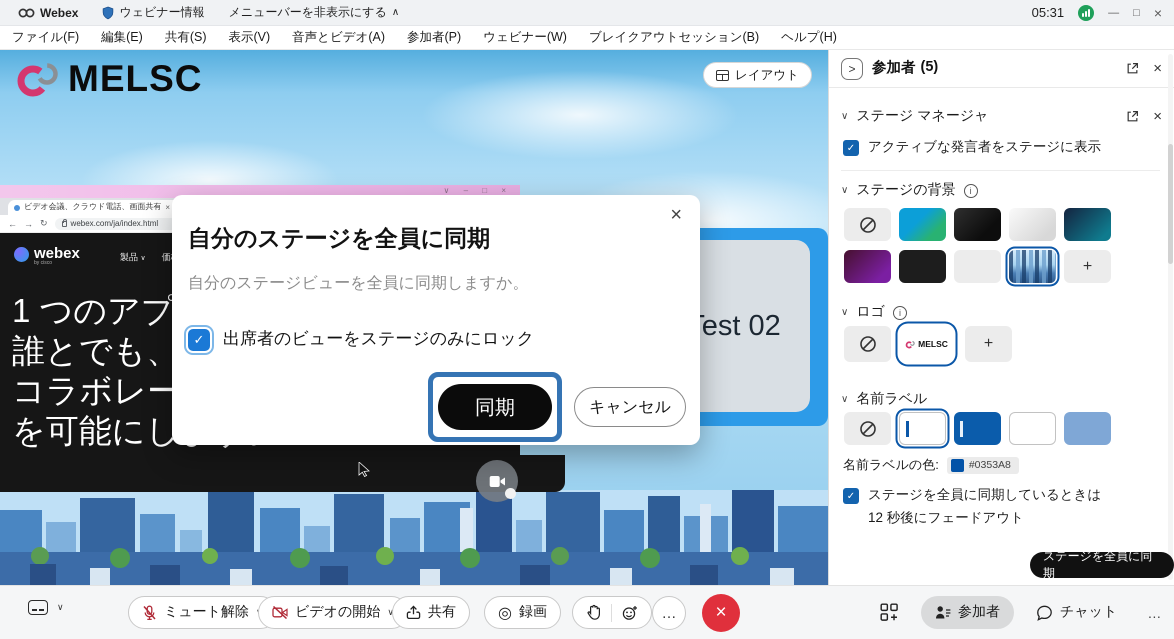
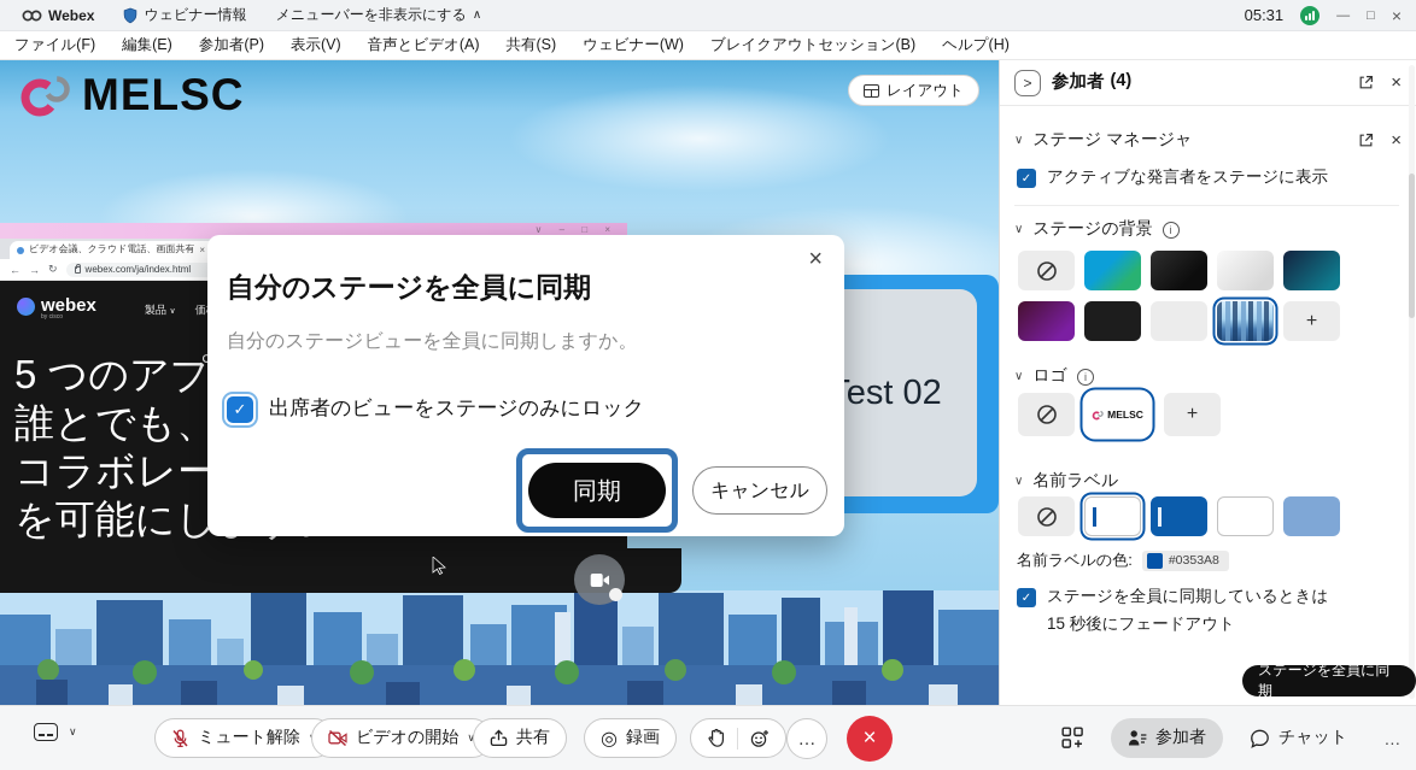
  Webex
  ウェビナー情報
  メニューバーを非表示にする
  ∧
  05:31
  —
  □
  ×
  ファイル(F)
  編集(E)
- 共有(S)
+ 参加者(P)
  表示(V)
  音声とビデオ(A)
- 参加者(P)
+ 共有(S)
  ウェビナー(W)
  ブレイクアウトセッション(B)
  ヘルプ(H)
  MELSC
  レイアウト
  est 02
  ∨ – □ ×
  ビデオ会議、クラウド電話、画面共有
  ×
  ←
  →
  ↻
  webex.com/ja/index.html
  webex
- 1 つのアプ
+ 5 つのアプ
  誰とでも、
  コラボレー
  ×
  自分のステージを全員に同期
  自分のステージビューを全員に同期しますか。
  ✓
  出席者のビューをステージのみにロック
  同期
  キャンセル
  >
  参加者
- (5)
+ (4)
  ×
  ∨
  ステージ マネージャ
  ×
  ✓
  アクティブな発言者をステージに表示
  ∨
  ステージの背景
  i
  +
  ∨
  ロゴ
  i
  MELSC
  +
  ∨
  名前ラベル
  名前ラベルの色:
  #0353A8
  ✓
  ステージを全員に同期しているときは
- 12 秒後にフェードアウト
+ 15 秒後にフェードアウト
  ステージを全員に同期
  ∨
  ミュート解除
  ビデオの開始
  ∨
  共有
  ◎
  録画
  …
  ×
  参加者
  チャット
  …
